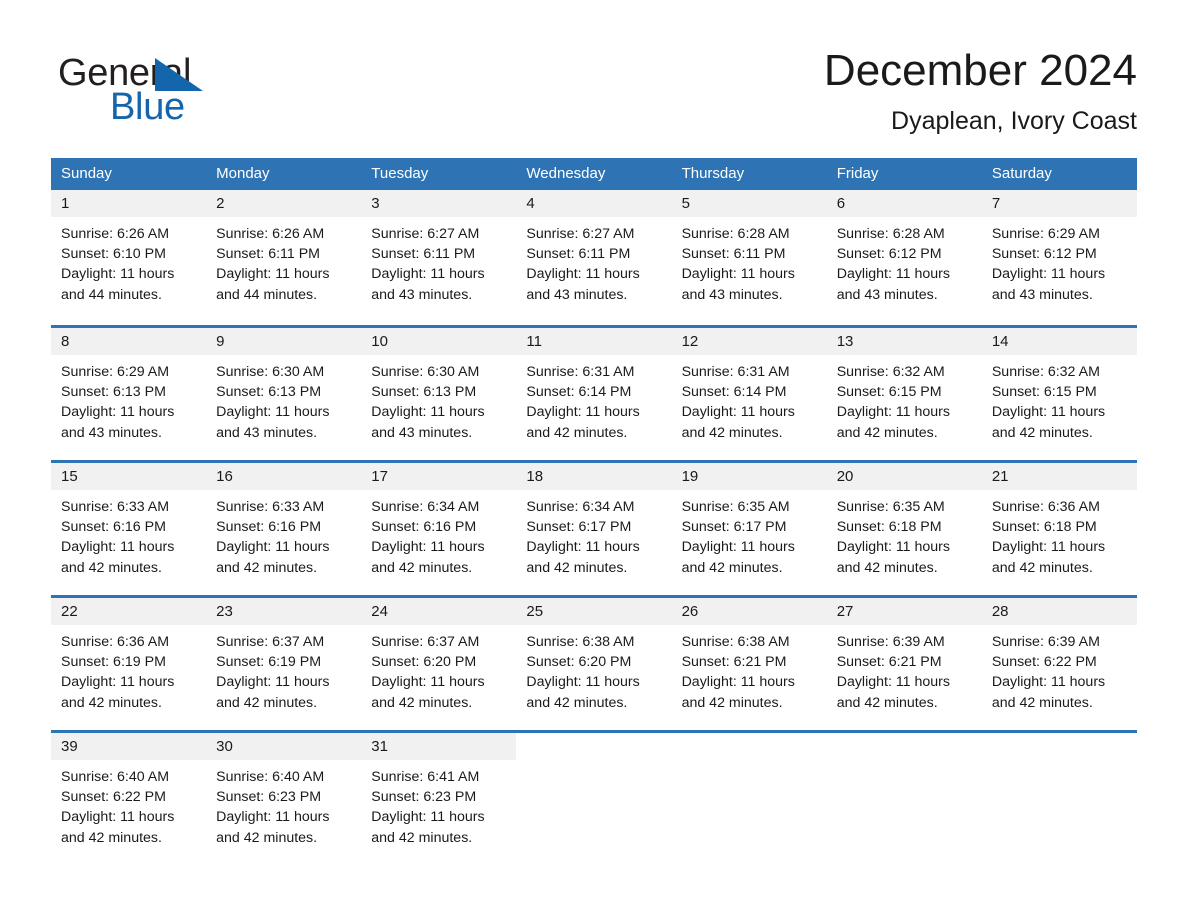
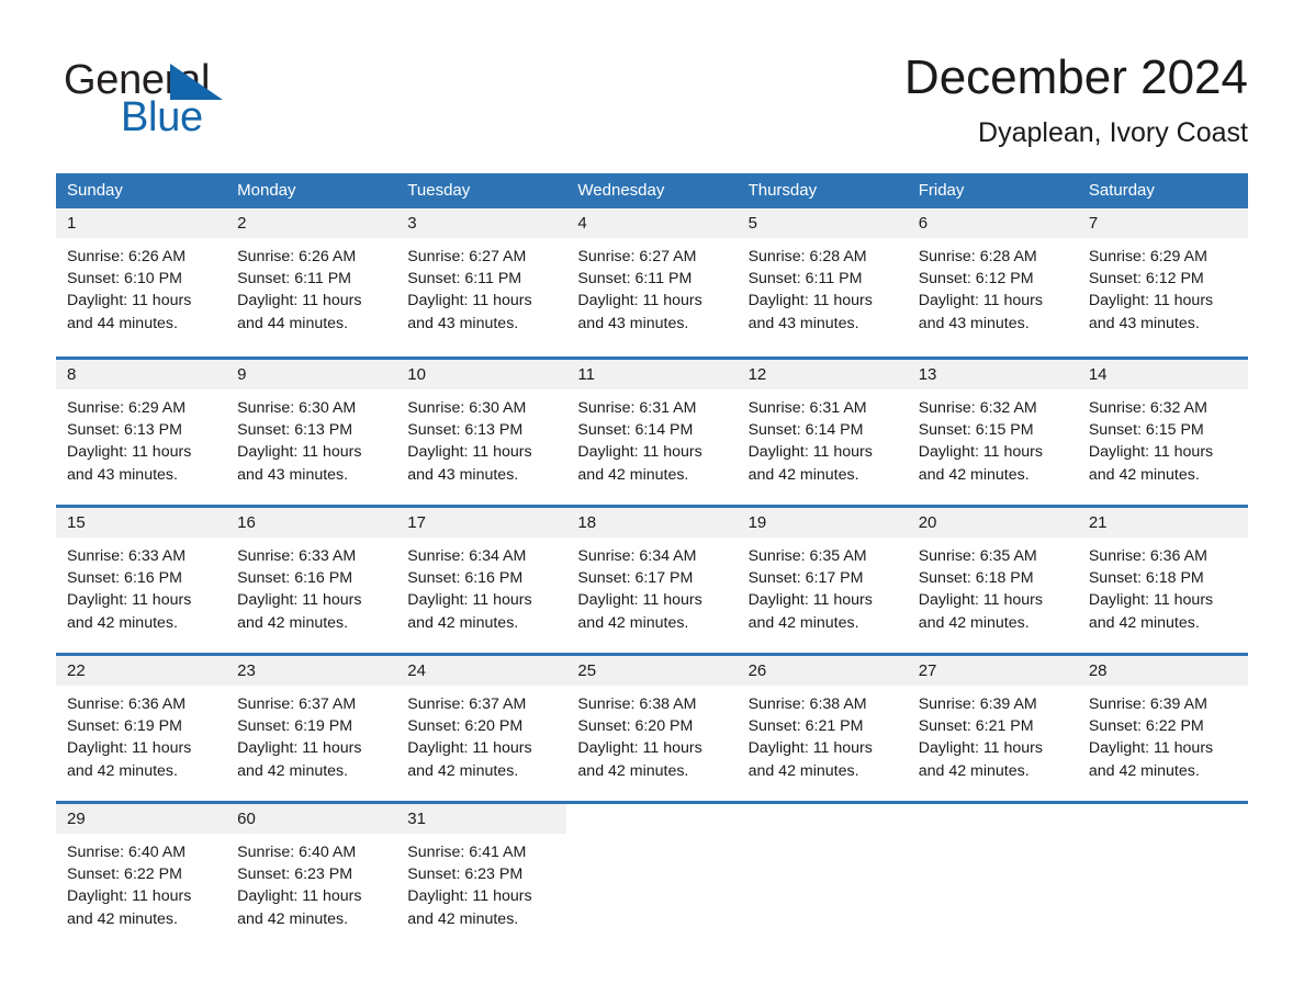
  General
  Blue
  December 2024
  Dyaplean, Ivory Coast
  Sunday
  Monday
  Tuesday
  Wednesday
  Thursday
  Friday
  Saturday
  1
  Sunrise: 6:26 AM
  Sunset: 6:10 PM
  Daylight: 11 hours and 44 minutes.
  2
  Sunrise: 6:26 AM
  Sunset: 6:11 PM
  Daylight: 11 hours and 44 minutes.
  3
  Sunrise: 6:27 AM
  Sunset: 6:11 PM
  Daylight: 11 hours and 43 minutes.
  4
  Sunrise: 6:27 AM
  Sunset: 6:11 PM
  Daylight: 11 hours and 43 minutes.
  5
  Sunrise: 6:28 AM
  Sunset: 6:11 PM
  Daylight: 11 hours and 43 minutes.
  6
  Sunrise: 6:28 AM
  Sunset: 6:12 PM
  Daylight: 11 hours and 43 minutes.
  7
  Sunrise: 6:29 AM
  Sunset: 6:12 PM
  Daylight: 11 hours and 43 minutes.
  8
  Sunrise: 6:29 AM
  Sunset: 6:13 PM
  Daylight: 11 hours and 43 minutes.
  9
  Sunrise: 6:30 AM
  Sunset: 6:13 PM
  Daylight: 11 hours and 43 minutes.
  10
  Sunrise: 6:30 AM
  Sunset: 6:13 PM
  Daylight: 11 hours and 43 minutes.
  11
  Sunrise: 6:31 AM
  Sunset: 6:14 PM
  Daylight: 11 hours and 42 minutes.
  12
  Sunrise: 6:31 AM
  Sunset: 6:14 PM
  Daylight: 11 hours and 42 minutes.
  13
  Sunrise: 6:32 AM
  Sunset: 6:15 PM
  Daylight: 11 hours and 42 minutes.
  14
  Sunrise: 6:32 AM
  Sunset: 6:15 PM
  Daylight: 11 hours and 42 minutes.
  15
  Sunrise: 6:33 AM
  Sunset: 6:16 PM
  Daylight: 11 hours and 42 minutes.
  16
  Sunrise: 6:33 AM
  Sunset: 6:16 PM
  Daylight: 11 hours and 42 minutes.
  17
  Sunrise: 6:34 AM
  Sunset: 6:16 PM
  Daylight: 11 hours and 42 minutes.
  18
  Sunrise: 6:34 AM
  Sunset: 6:17 PM
  Daylight: 11 hours and 42 minutes.
  19
  Sunrise: 6:35 AM
  Sunset: 6:17 PM
  Daylight: 11 hours and 42 minutes.
  20
  Sunrise: 6:35 AM
  Sunset: 6:18 PM
  Daylight: 11 hours and 42 minutes.
  21
  Sunrise: 6:36 AM
  Sunset: 6:18 PM
  Daylight: 11 hours and 42 minutes.
  22
  Sunrise: 6:36 AM
  Sunset: 6:19 PM
  Daylight: 11 hours and 42 minutes.
  23
  Sunrise: 6:37 AM
  Sunset: 6:19 PM
  Daylight: 11 hours and 42 minutes.
  24
  Sunrise: 6:37 AM
  Sunset: 6:20 PM
  Daylight: 11 hours and 42 minutes.
  25
  Sunrise: 6:38 AM
  Sunset: 6:20 PM
  Daylight: 11 hours and 42 minutes.
  26
  Sunrise: 6:38 AM
  Sunset: 6:21 PM
  Daylight: 11 hours and 42 minutes.
  27
  Sunrise: 6:39 AM
  Sunset: 6:21 PM
  Daylight: 11 hours and 42 minutes.
  28
  Sunrise: 6:39 AM
  Sunset: 6:22 PM
  Daylight: 11 hours and 42 minutes.
- 39
+ 29
  Sunrise: 6:40 AM
  Sunset: 6:22 PM
  Daylight: 11 hours and 42 minutes.
- 30
+ 60
  Sunrise: 6:40 AM
  Sunset: 6:23 PM
  Daylight: 11 hours and 42 minutes.
  31
  Sunrise: 6:41 AM
  Sunset: 6:23 PM
  Daylight: 11 hours and 42 minutes.
